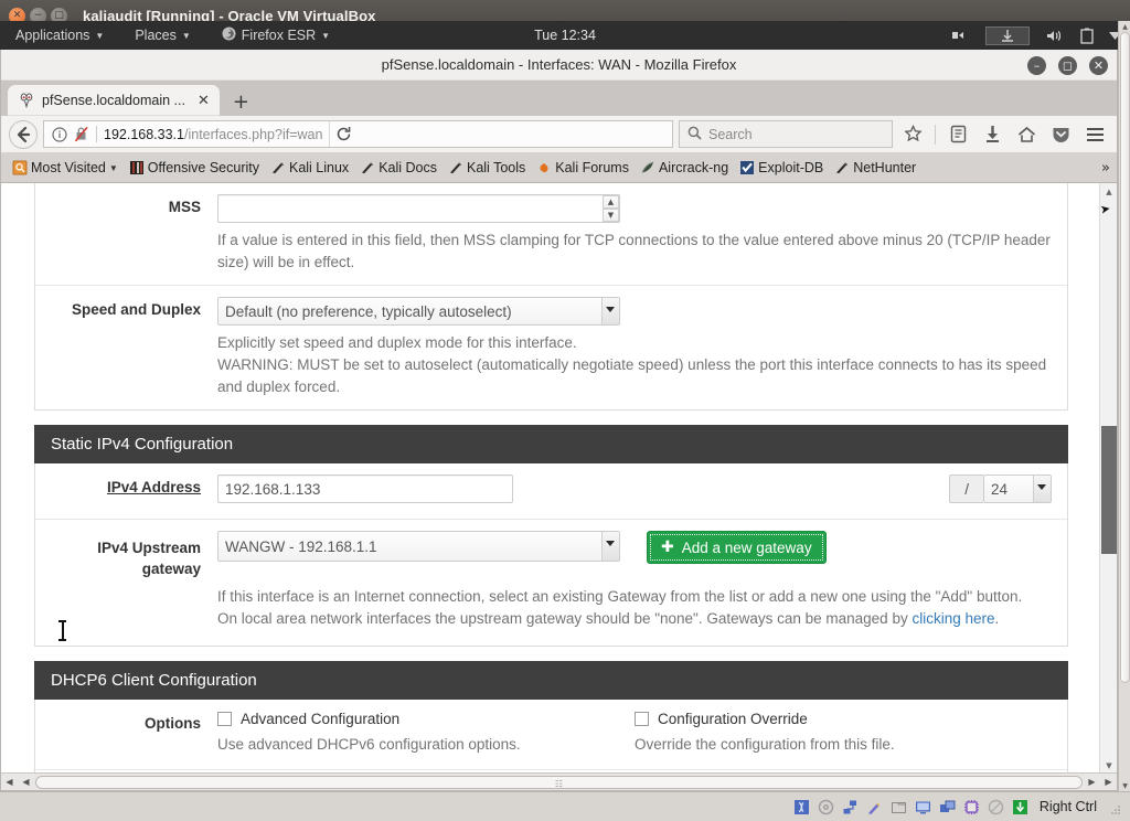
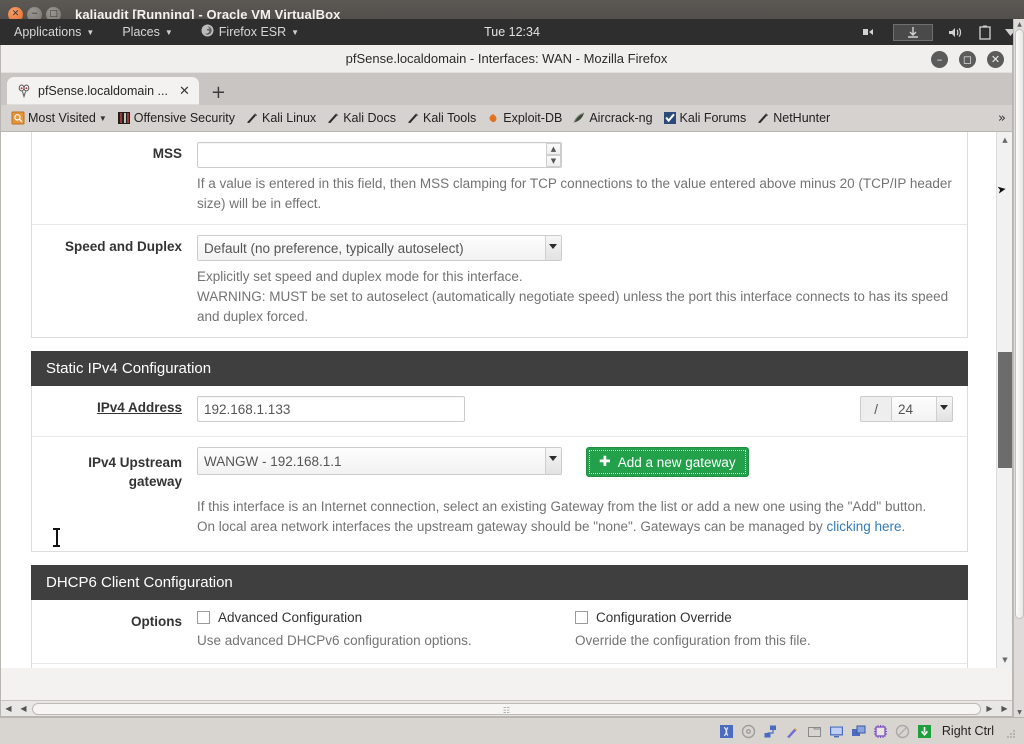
  ✕
  −
  □
  kaliaudit [Running] - Oracle VM VirtualBox
  Applications
  ▼
  Places
  ▼
  Firefox ESR
  ▼
  Tue 12:34
  pfSense.localdomain - Interfaces: WAN - Mozilla Firefox
  –
  ◻
  ✕
  pfSense.localdomain ...
  ✕
  +
- 192.168.33.1/interfaces.php?if=wan
- Search
  Most Visited
  ▼
  Offensive Security
  Kali Linux
  Kali Docs
  Kali Tools
- Kali Forums
+ Exploit-DB
  Aircrack-ng
- Exploit-DB
+ Kali Forums
  NetHunter
  »
  MSS
  ▲
  ▼
  If a value is entered in this field, then MSS clamping for TCP connections to the value entered above minus 20 (TCP/IP header size) will be in effect.
  Speed and Duplex
  Default (no preference, typically autoselect)
  Explicitly set speed and duplex mode for this interface.
  WARNING: MUST be set to autoselect (automatically negotiate speed) unless the port this interface connects to has its speed and duplex forced.
  Static IPv4 Configuration
  IPv4 Address
  192.168.1.133
  /
  24
  IPv4 Upstream
  gateway
  WANGW - 192.168.1.1
  ✚
  Add a new gateway
  If this interface is an Internet connection, select an existing Gateway from the list or add a new one using the "Add" button.
  On local area network interfaces the upstream gateway should be "none". Gateways can be managed by clicking here.
  DHCP6 Client Configuration
  Options
  Advanced Configuration
  Use advanced DHCPv6 configuration options.
  Configuration Override
  Override the configuration from this file.
  ▲
  ▼
  ◀
  ◀
  ☷
  ▶
  ▶
  Right Ctrl
